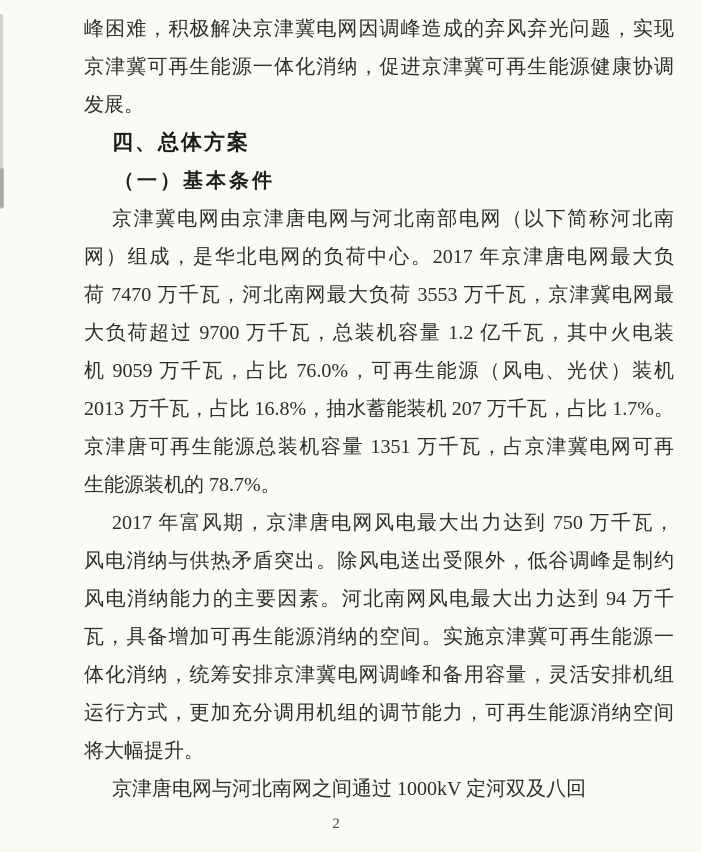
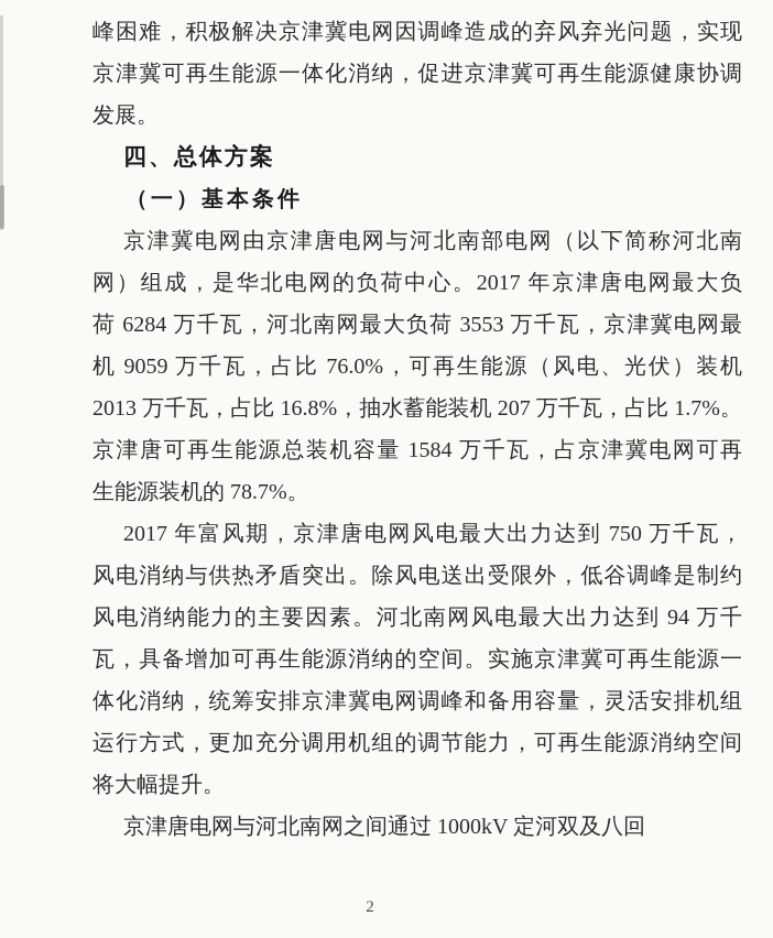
  峰困难，积极解决京津冀电网因调峰造成的弃风弃光问题，实现
  京津冀可再生能源一体化消纳，促进京津冀可再生能源健康协调
  发展。
  四、总体方案
  （一）基本条件
  京津冀电网由京津唐电网与河北南部电网（以下简称河北南
  网）组成，是华北电网的负荷中心。2017 年京津唐电网最大负
- 荷 7470 万千瓦，河北南网最大负荷 3553 万千瓦，京津冀电网最
+ 荷 6284 万千瓦，河北南网最大负荷 3553 万千瓦，京津冀电网最
- 大负荷超过 9700 万千瓦，总装机容量 1.2 亿千瓦，其中火电装
  机 9059 万千瓦，占比 76.0%，可再生能源（风电、光伏）装机
  2013 万千瓦，占比 16.8%，抽水蓄能装机 207 万千瓦，占比 1.7%。
- 京津唐可再生能源总装机容量 1351 万千瓦，占京津冀电网可再
+ 京津唐可再生能源总装机容量 1584 万千瓦，占京津冀电网可再
  生能源装机的 78.7%。
  2017 年富风期，京津唐电网风电最大出力达到 750 万千瓦，
  风电消纳与供热矛盾突出。除风电送出受限外，低谷调峰是制约
  风电消纳能力的主要因素。河北南网风电最大出力达到 94 万千
  瓦，具备增加可再生能源消纳的空间。实施京津冀可再生能源一
  体化消纳，统筹安排京津冀电网调峰和备用容量，灵活安排机组
  运行方式，更加充分调用机组的调节能力，可再生能源消纳空间
  将大幅提升。
  京津唐电网与河北南网之间通过 1000kV 定河双及八回
  2
